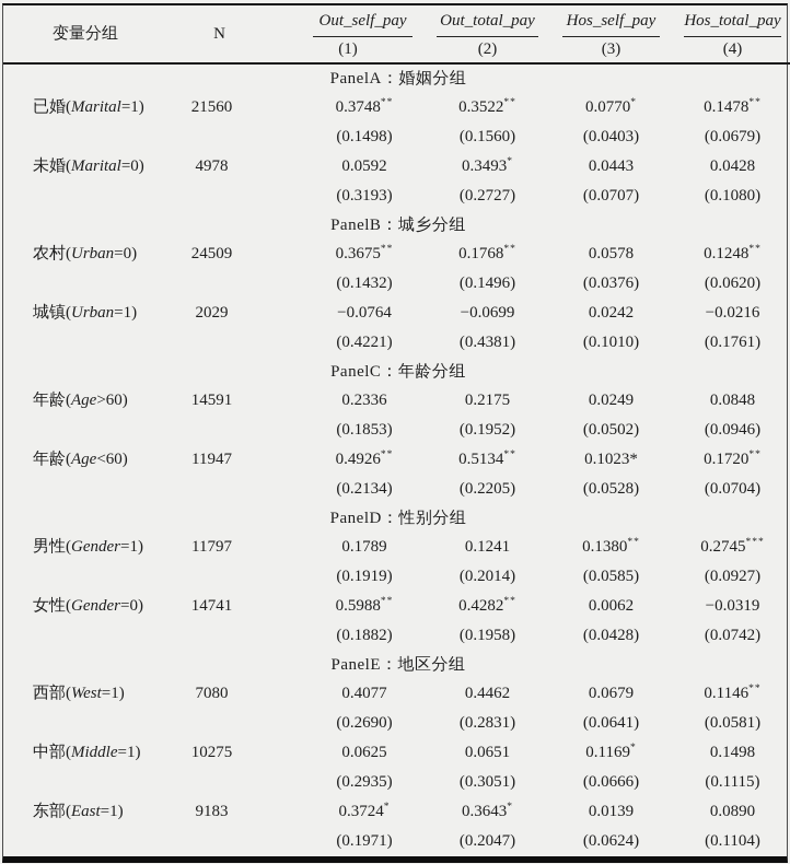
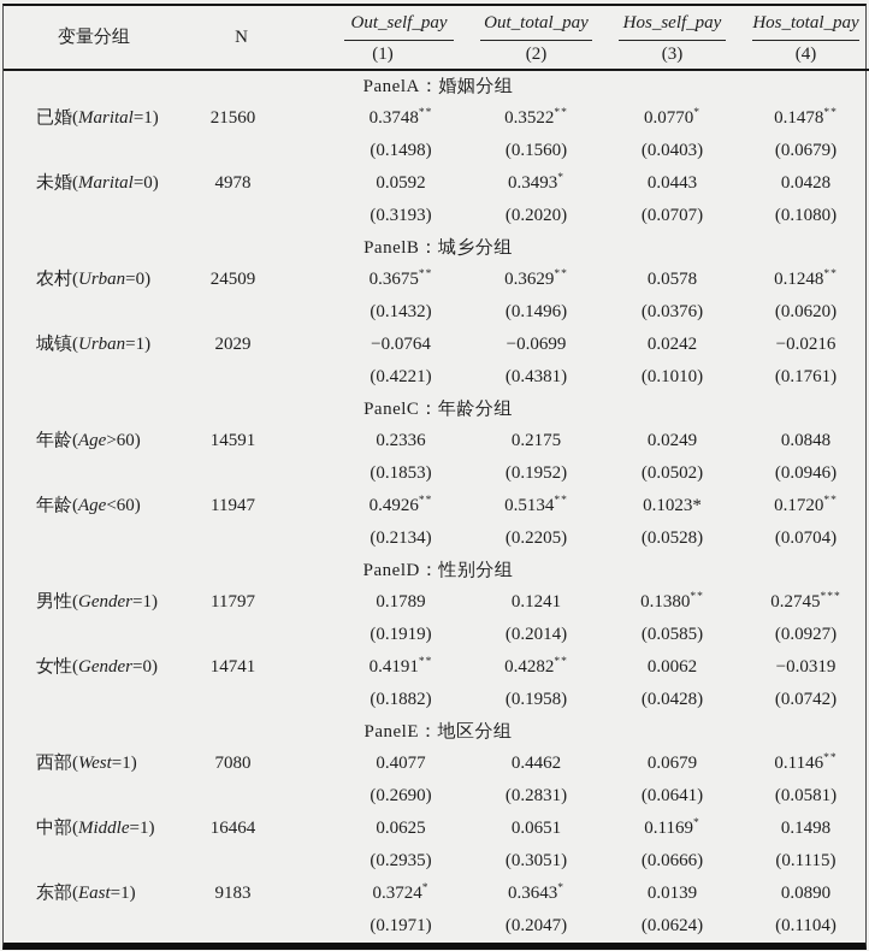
  变量分组	N	Out_self_pay	Out_total_pay	Hos_self_pay	Hos_total_pay
  (1)	(2)	(3)	(4)
  PanelA：婚姻分组
  已婚(Marital=1)	21560	0.3748**	0.3522**	0.0770*	0.1478**
  		(0.1498)	(0.1560)	(0.0403)	(0.0679)
  未婚(Marital=0)	4978	0.0592	0.3493*	0.0443	0.0428
- 		(0.3193)	(0.2727)	(0.0707)	(0.1080)
+ 		(0.3193)	(0.2020)	(0.0707)	(0.1080)
  PanelB：城乡分组
- 农村(Urban=0)	24509	0.3675**	0.1768**	0.0578	0.1248**
+ 农村(Urban=0)	24509	0.3675**	0.3629**	0.0578	0.1248**
  		(0.1432)	(0.1496)	(0.0376)	(0.0620)
  城镇(Urban=1)	2029	−0.0764	−0.0699	0.0242	−0.0216
  		(0.4221)	(0.4381)	(0.1010)	(0.1761)
  PanelC：年龄分组
  年龄(Age>60)	14591	0.2336	0.2175	0.0249	0.0848
  		(0.1853)	(0.1952)	(0.0502)	(0.0946)
  年龄(Age<60)	11947	0.4926**	0.5134**	0.1023*	0.1720**
  		(0.2134)	(0.2205)	(0.0528)	(0.0704)
  PanelD：性别分组
  男性(Gender=1)	11797	0.1789	0.1241	0.1380**	0.2745***
  		(0.1919)	(0.2014)	(0.0585)	(0.0927)
- 女性(Gender=0)	14741	0.5988**	0.4282**	0.0062	−0.0319
+ 女性(Gender=0)	14741	0.4191**	0.4282**	0.0062	−0.0319
  		(0.1882)	(0.1958)	(0.0428)	(0.0742)
  PanelE：地区分组
  西部(West=1)	7080	0.4077	0.4462	0.0679	0.1146**
  		(0.2690)	(0.2831)	(0.0641)	(0.0581)
- 中部(Middle=1)	10275	0.0625	0.0651	0.1169*	0.1498
+ 中部(Middle=1)	16464	0.0625	0.0651	0.1169*	0.1498
  		(0.2935)	(0.3051)	(0.0666)	(0.1115)
  东部(East=1)	9183	0.3724*	0.3643*	0.0139	0.0890
  		(0.1971)	(0.2047)	(0.0624)	(0.1104)
